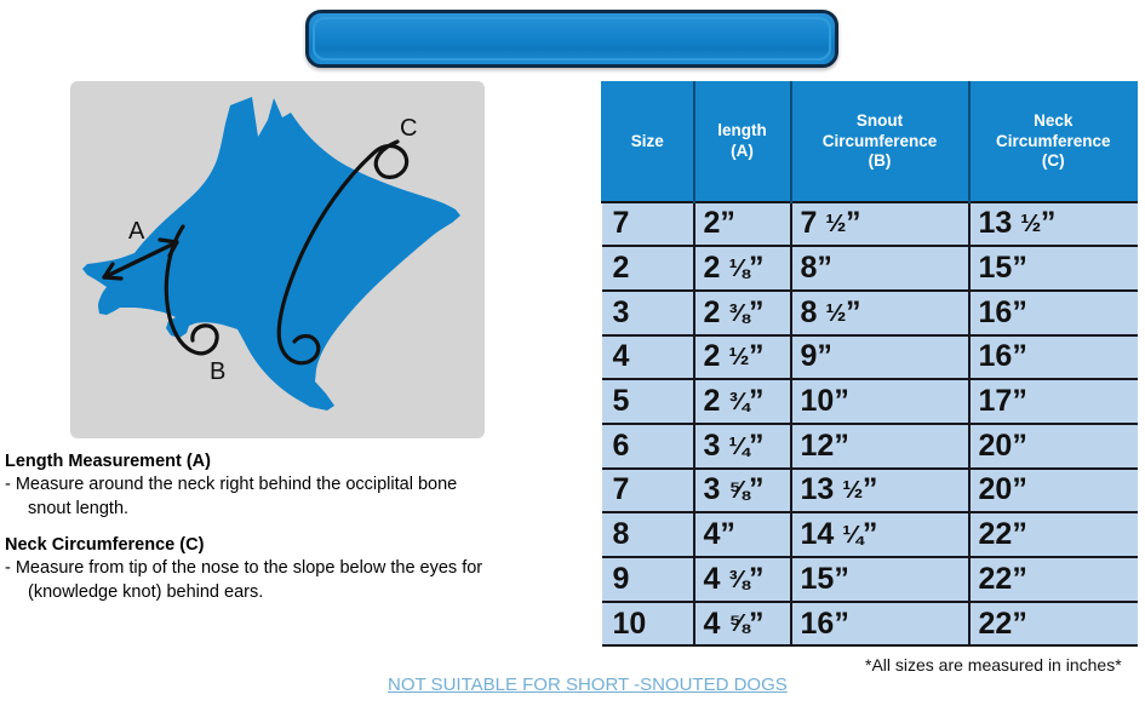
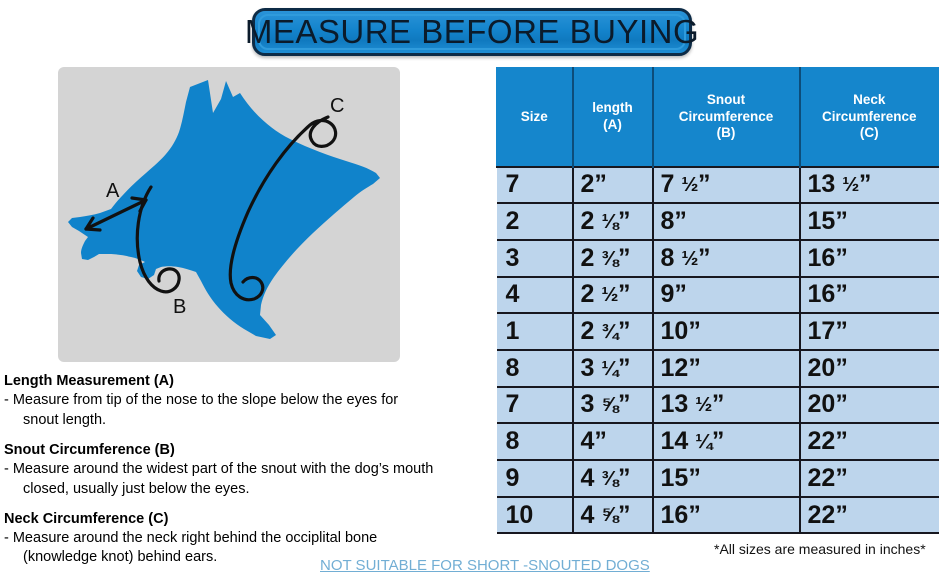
+ MEASURE BEFORE BUYING
  A
  B
  C
  Length Measurement (A)
- - Measure around the neck right behind the occiplital bone
+ - Measure from tip of the nose to the slope below the eyes for
  snout length.
+ Snout Circumference (B)
+ - Measure around the widest part of the snout with the dog’s mouth
+ closed, usually just below the eyes.
  Neck Circumference (C)
- - Measure from tip of the nose to the slope below the eyes for
+ - Measure around the neck right behind the occiplital bone
  (knowledge knot) behind ears.
  NOT SUITABLE FOR SHORT -SNOUTED DOGS
  *All sizes are measured in inches*
  Size	length (A)	Snout Circumference (B)	Neck Circumference (C)
  7	2”	7 ½”	13 ½”
  2	2 ⅛”	8”	15”
  3	2 ⅜”	8 ½”	16”
  4	2 ½”	9”	16”
- 5	2 ¾”	10”	17”
+ 1	2 ¾”	10”	17”
- 6	3 ¼”	12”	20”
+ 8	3 ¼”	12”	20”
  7	3 ⅝”	13 ½”	20”
  8	4”	14 ¼”	22”
  9	4 ⅜”	15”	22”
  10	4 ⅝”	16”	22”
